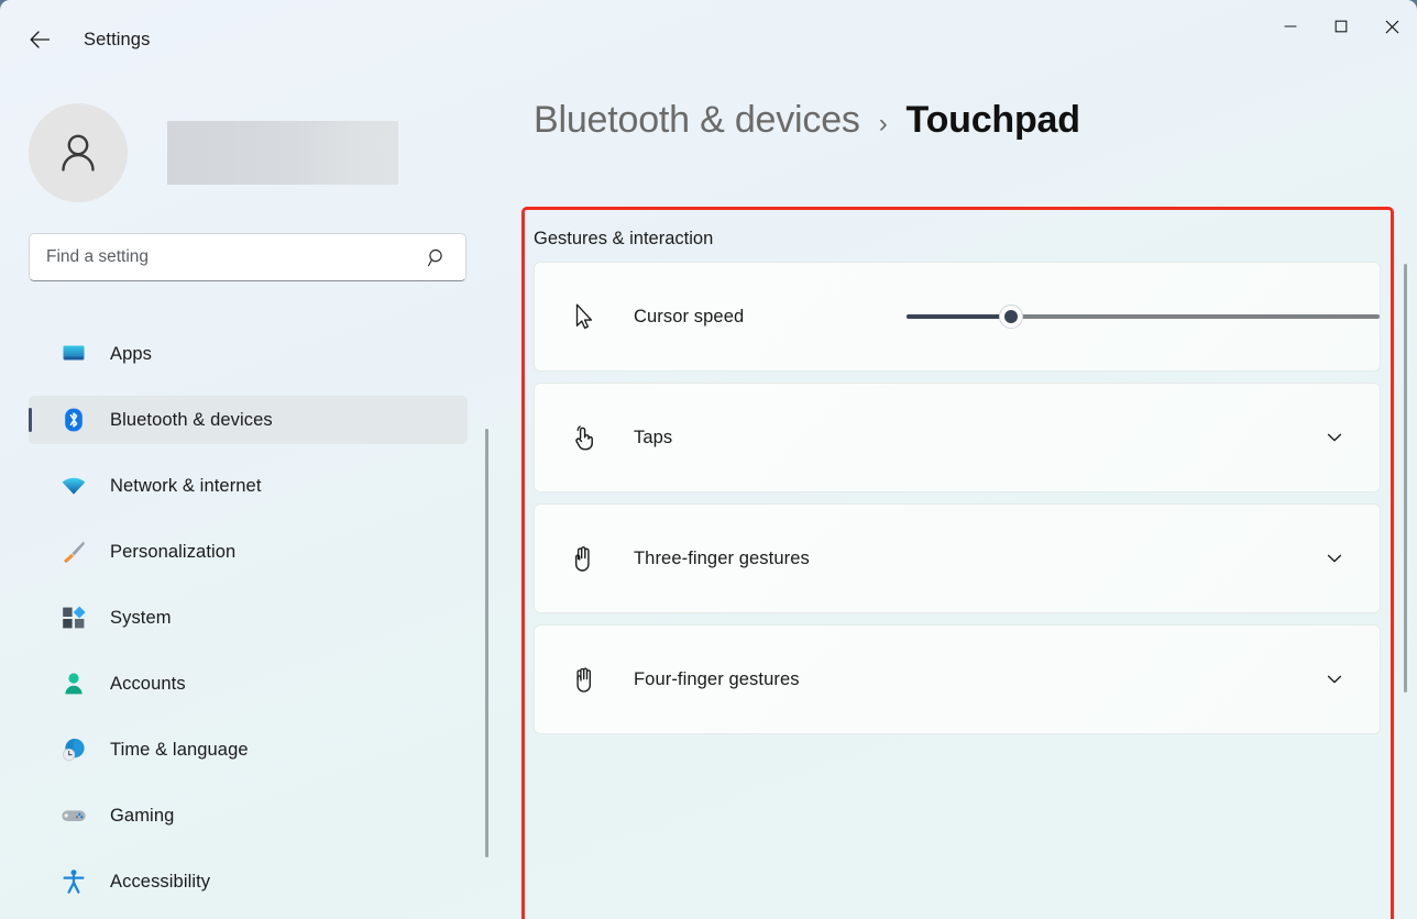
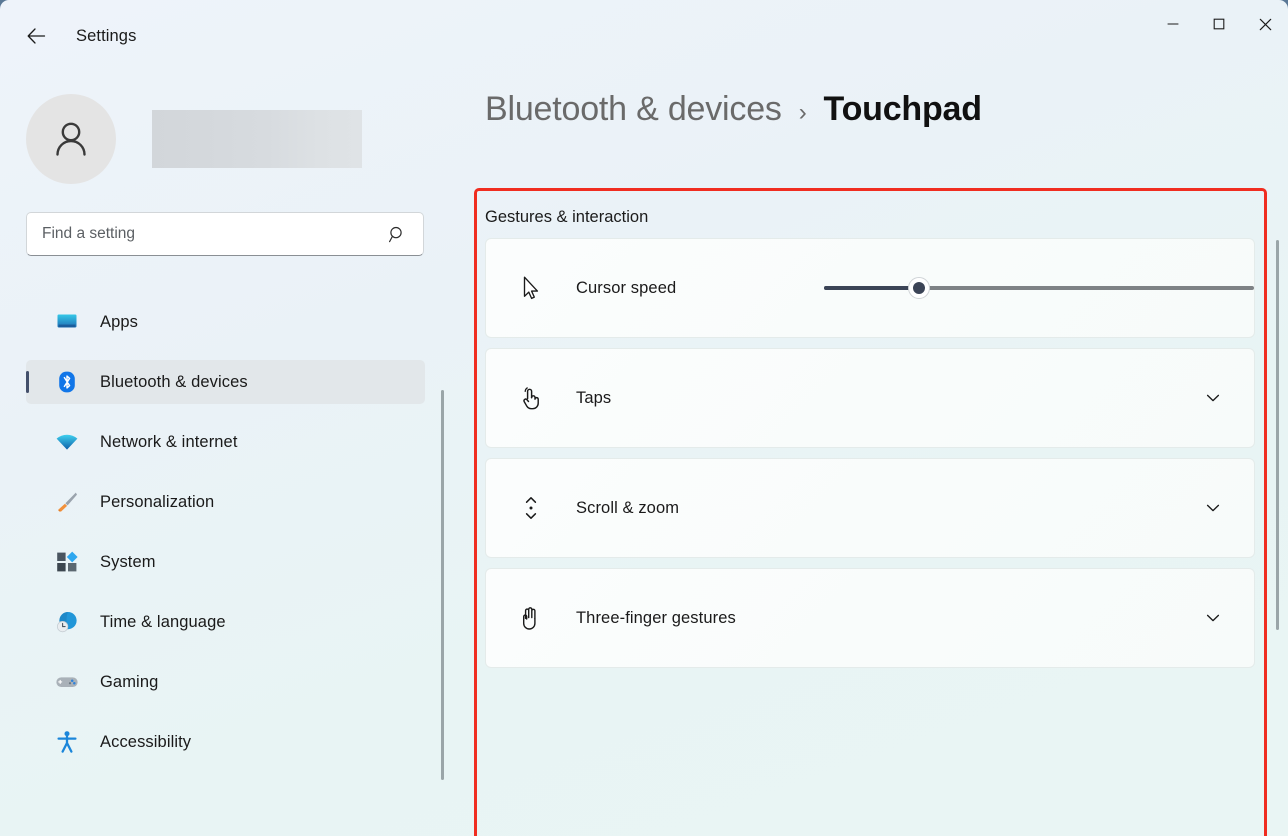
  Settings
  Find a setting
  Apps
  Bluetooth & devices
  Network & internet
  Personalization
  System
- Accounts
  Time & language
  Gaming
  Accessibility
  Bluetooth & devices
  ›
  Touchpad
  Gestures & interaction
  Cursor speed
  Taps
+ Scroll & zoom
  Three-finger gestures
- Four-finger gestures
